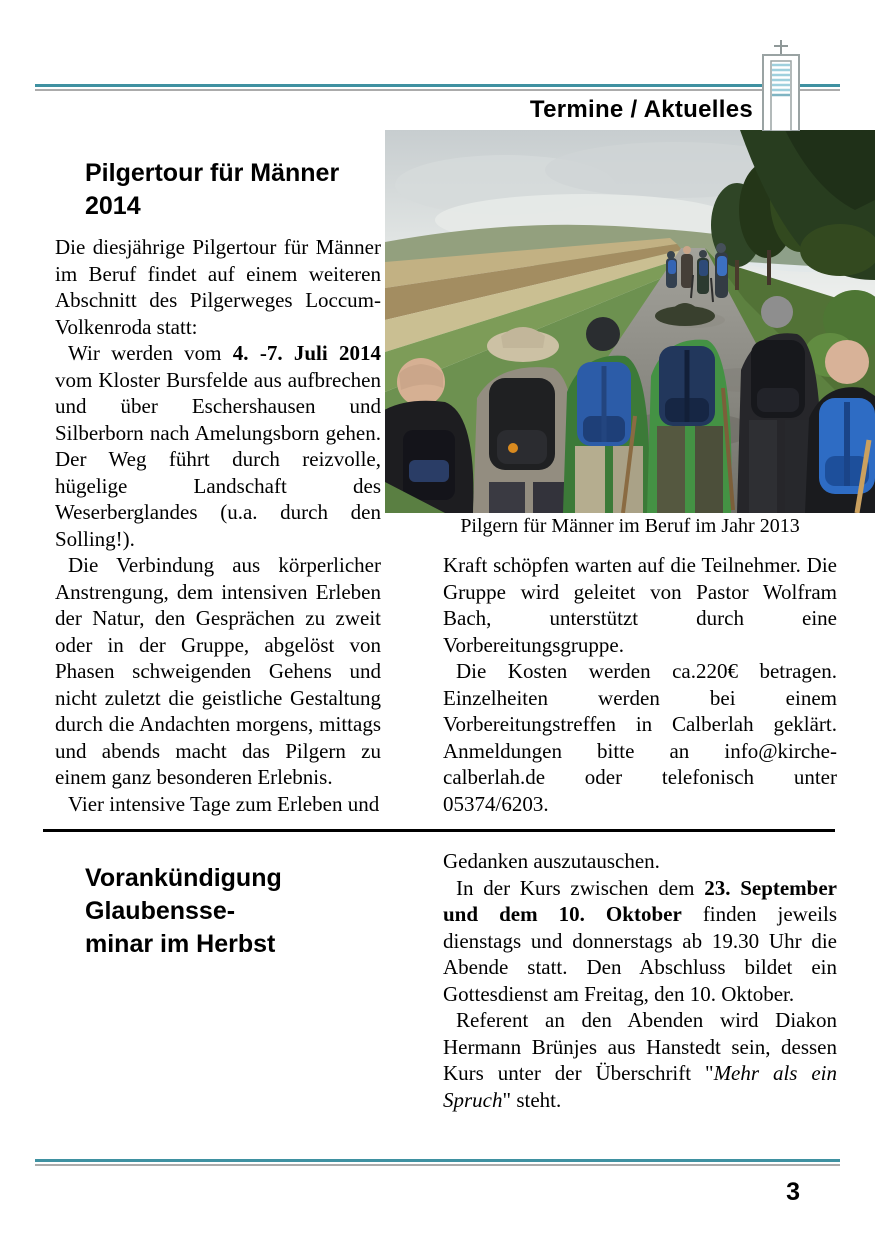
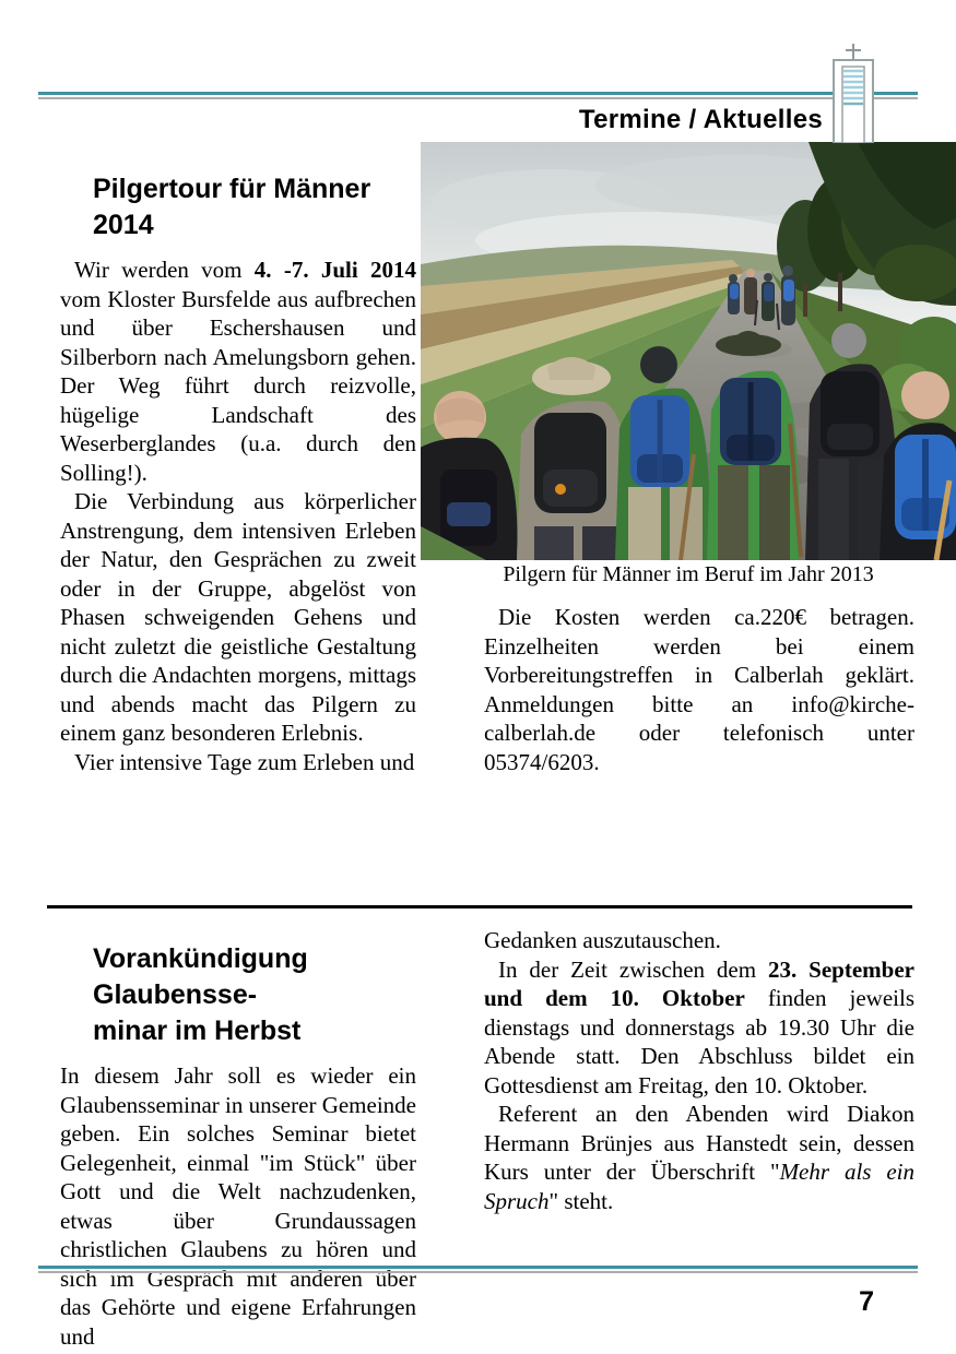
  Termine / Aktuelles
  Pilgern für Männer im Beruf im Jahr 2013
  Pilgertour für Männer
  2014
- Die diesjährige Pilgertour für Männer im Beruf findet auf einem weiteren Abschnitt des Pilgerweges Loccum-Volkenroda statt:
  Wir werden vom 4. -7. Juli 2014 vom Kloster Bursfelde aus aufbrechen und über Eschershausen und Silberborn nach Amelungsborn gehen. Der Weg führt durch reizvolle, hügelige Landschaft des Weserberglandes (u.a. durch den Solling!).
  Die Verbindung aus körperlicher Anstrengung, dem intensiven Erleben der Natur, den Gesprächen zu zweit oder in der Gruppe, abgelöst von Phasen schweigenden Gehens und nicht zuletzt die geistliche Gestaltung durch die Andachten morgens, mittags und abends macht das Pilgern zu einem ganz besonderen Erlebnis.
  Vier intensive Tage zum Erleben und
- Kraft schöpfen warten auf die Teilnehmer. Die Gruppe wird geleitet von Pastor Wolfram Bach, unterstützt durch eine Vorbereitungsgruppe.
  Die Kosten werden ca.220€ betragen. Einzelheiten werden bei einem Vorbereitungstreffen in Calberlah geklärt. Anmeldungen bitte an info@kirche-calberlah.de oder telefonisch unter 05374/6203.
  Vorankündigung Glaubensse-
  minar im Herbst
+ In diesem Jahr soll es wieder ein Glaubensseminar in unserer Gemeinde geben. Ein solches Seminar bietet Gelegenheit, einmal "im Stück" über Gott und die Welt nachzudenken, etwas über Grundaussagen christlichen Glaubens zu hören und sich im Gespräch mit anderen über das Gehörte und eigene Erfahrungen und
  Gedanken auszutauschen.
- In der Kurs zwischen dem 23. September und dem 10. Oktober finden jeweils dienstags und donnerstags ab 19.30 Uhr die Abende statt. Den Abschluss bildet ein Gottesdienst am Freitag, den 10. Oktober.
+ In der Zeit zwischen dem 23. September und dem 10. Oktober finden jeweils dienstags und donnerstags ab 19.30 Uhr die Abende statt. Den Abschluss bildet ein Gottesdienst am Freitag, den 10. Oktober.
  Referent an den Abenden wird Diakon Hermann Brünjes aus Hanstedt sein, dessen Kurs unter der Überschrift "Mehr als ein Spruch" steht.
- 3
+ 7
